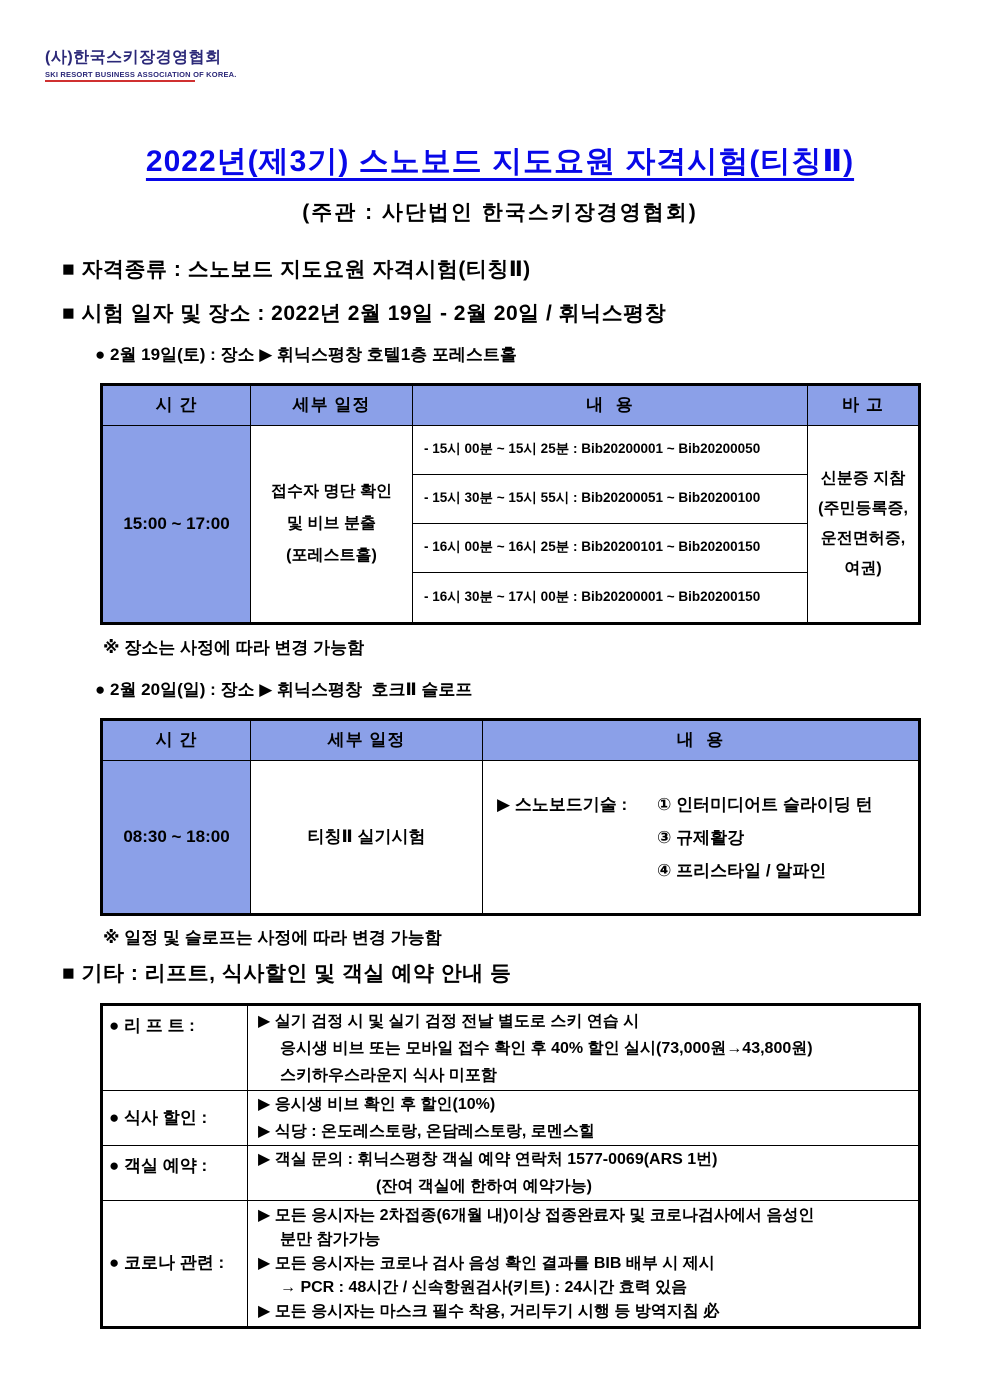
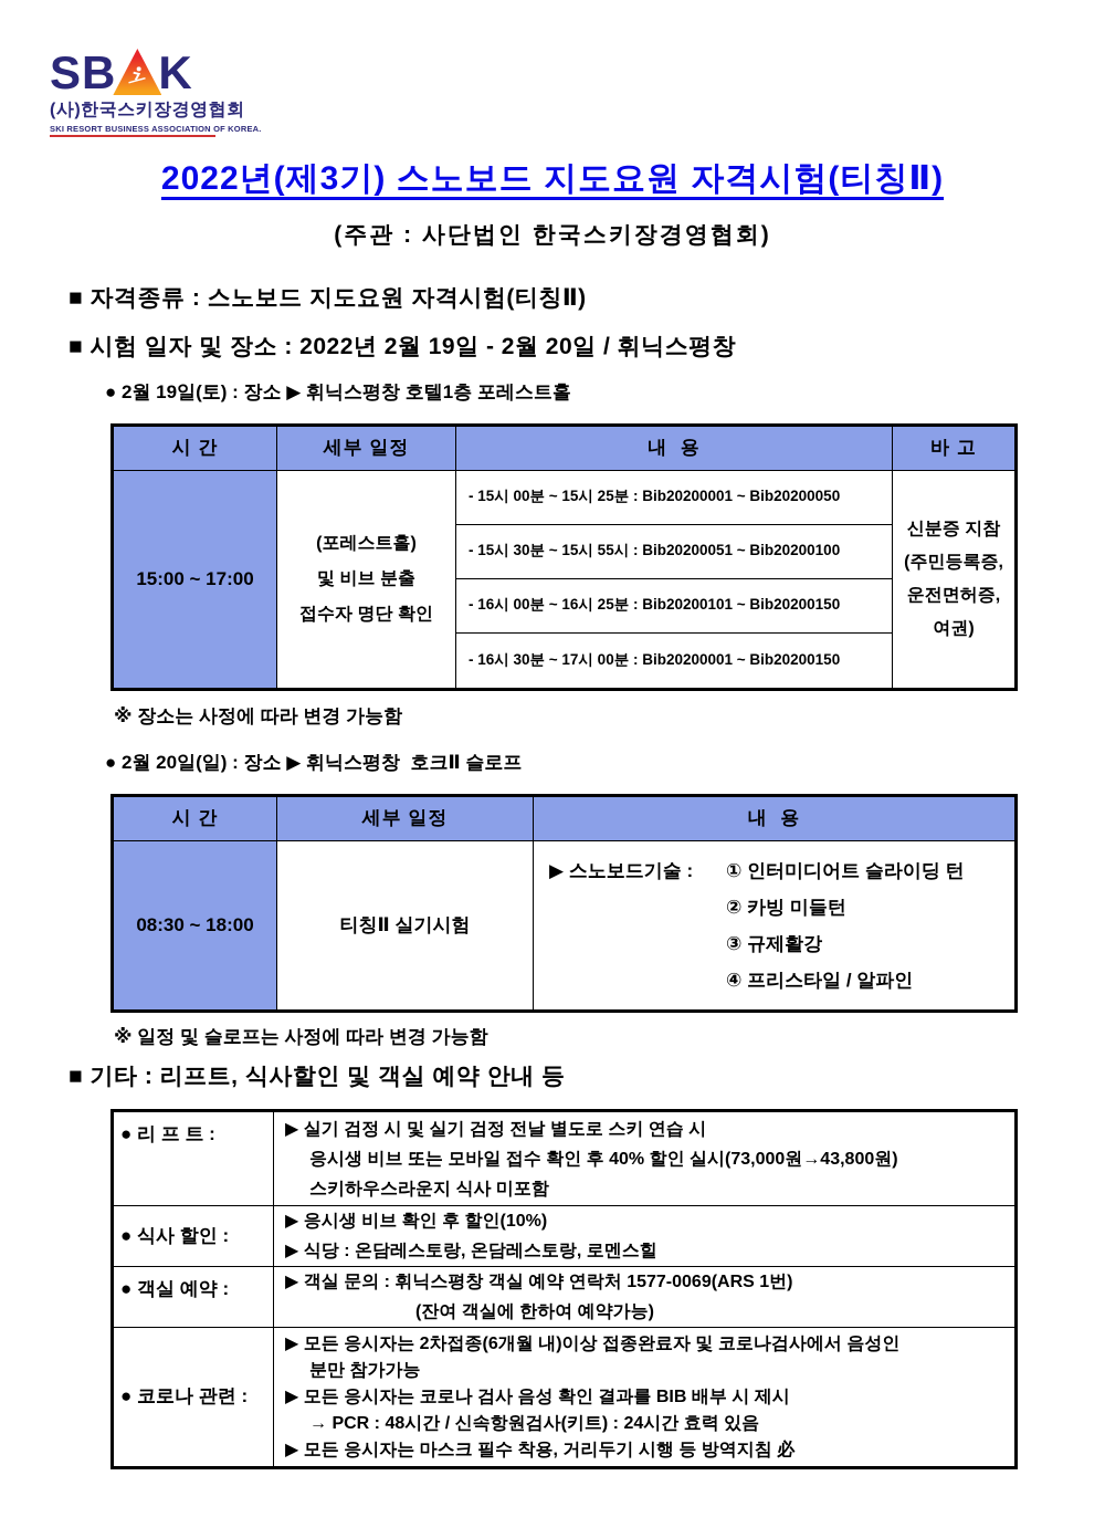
+ SB
+ K
  (사)한국스키장경영협회
  SKI RESORT BUSINESS ASSOCIATION OF KOREA.
  2022년(제3기) 스노보드 지도요원 자격시험(티칭Ⅱ)
  (주관 : 사단법인 한국스키장경영협회)
  ■ 자격종류 : 스노보드 지도요원 자격시험(티칭Ⅱ)
  ■ 시험 일자 및 장소 : 2022년 2월 19일 - 2월 20일 / 휘닉스평창
  ● 2월 19일(토) : 장소 ▶ 휘닉스평창 호텔1층 포레스트홀
  시 간
  세부 일정
  내 용
  바 고
  15:00 ~ 17:00
- 접수자 명단 확인
+ (포레스트홀)
  및 비브 분출
- (포레스트홀)
+ 접수자 명단 확인
  - 15시 00분 ~ 15시 25분 : Bib20200001 ~ Bib20200050
  - 15시 30분 ~ 15시 55시 : Bib20200051 ~ Bib20200100
  - 16시 00분 ~ 16시 25분 : Bib20200101 ~ Bib20200150
  - 16시 30분 ~ 17시 00분 : Bib20200001 ~ Bib20200150
  신분증 지참
  (주민등록증,
  운전면허증,
  여권)
  ※ 장소는 사정에 따라 변경 가능함
  ● 2월 20일(일) : 장소 ▶ 휘닉스평창 호크Ⅱ 슬로프
  시 간
  세부 일정
  내 용
  08:30 ~ 18:00
  티칭Ⅱ 실기시험
  ▶ 스노보드기술 :
  ① 인터미디어트 슬라이딩 턴
+ ② 카빙 미들턴
  ③ 규제활강
  ④ 프리스타일 / 알파인
  ※ 일정 및 슬로프는 사정에 따라 변경 가능함
  ■ 기타 : 리프트, 식사할인 및 객실 예약 안내 등
  ● 리 프 트 :
  ▶ 실기 검정 시 및 실기 검정 전날 별도로 스키 연습 시
  응시생 비브 또는 모바일 접수 확인 후 40% 할인 실시(73,000원→43,800원)
  스키하우스라운지 식사 미포함
  ● 식사 할인 :
  ▶ 응시생 비브 확인 후 할인(10%)
- ▶ 식당 : 온도레스토랑, 온담레스토랑, 로멘스힐
+ ▶ 식당 : 온담레스토랑, 온담레스토랑, 로멘스힐
  ● 객실 예약 :
  ▶ 객실 문의 : 휘닉스평창 객실 예약 연락처 1577-0069(ARS 1번)
  (잔여 객실에 한하여 예약가능)
  ● 코로나 관련 :
  ▶ 모든 응시자는 2차접종(6개월 내)이상 접종완료자 및 코로나검사에서 음성인
  분만 참가가능
  ▶ 모든 응시자는 코로나 검사 음성 확인 결과를 BIB 배부 시 제시
  → PCR : 48시간 / 신속항원검사(키트) : 24시간 효력 있음
  ▶ 모든 응시자는 마스크 필수 착용, 거리두기 시행 등 방역지침 必
